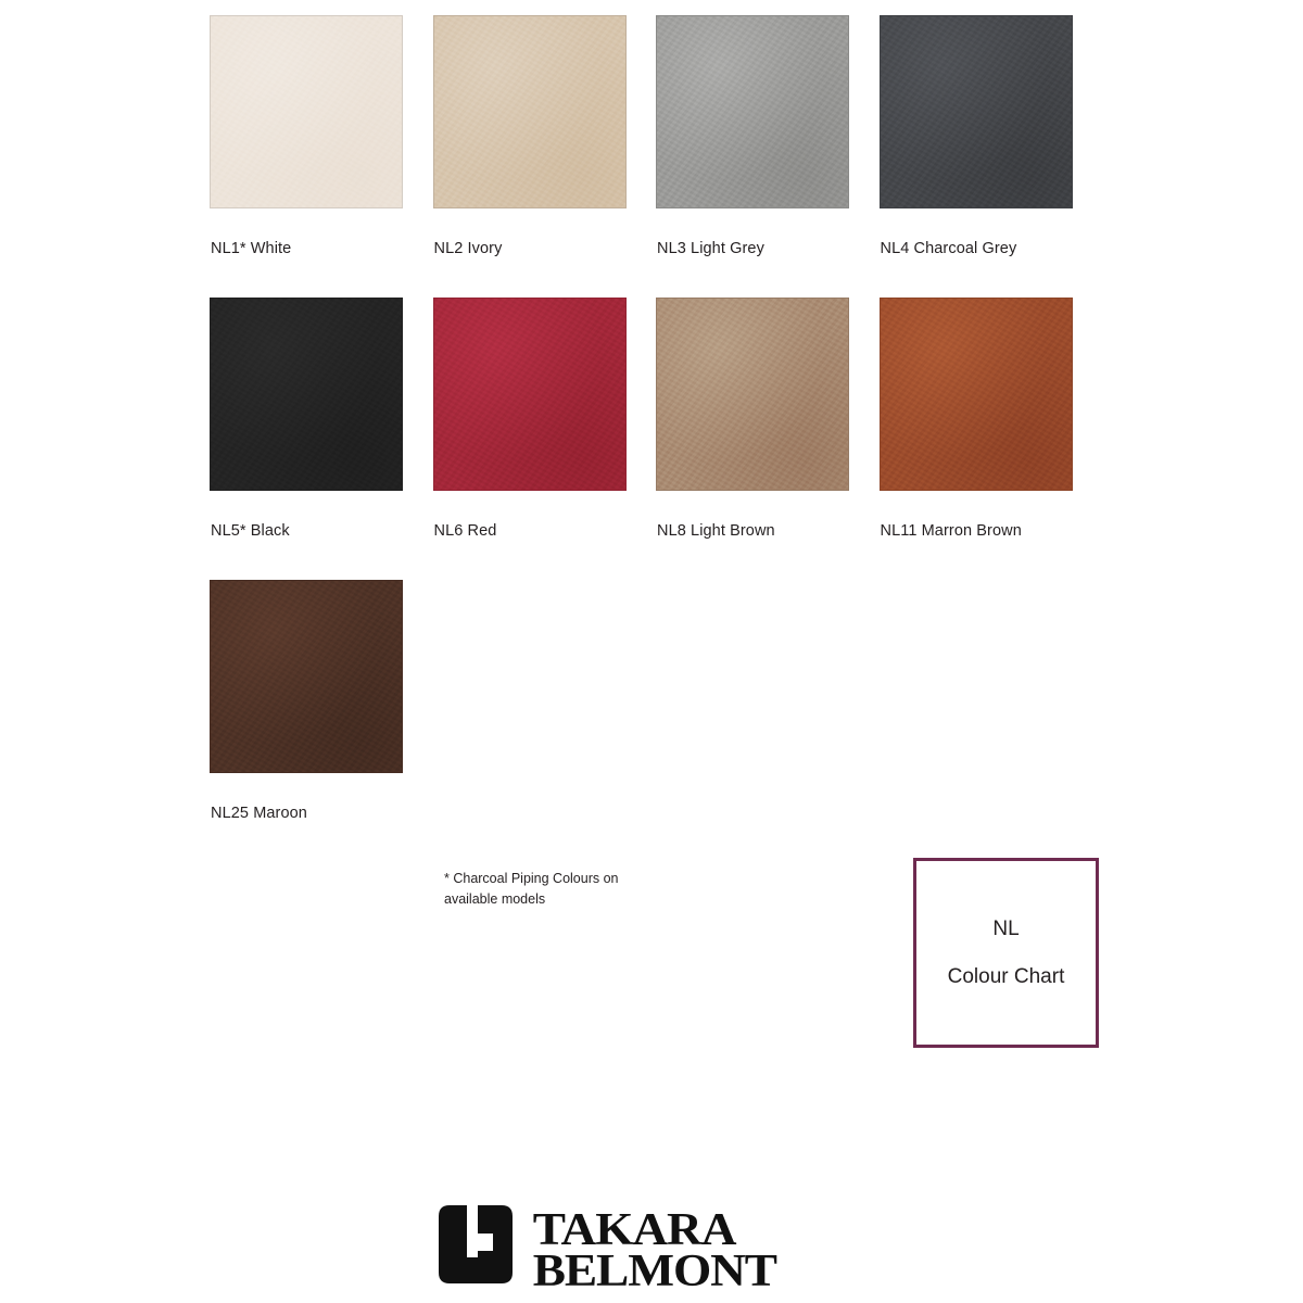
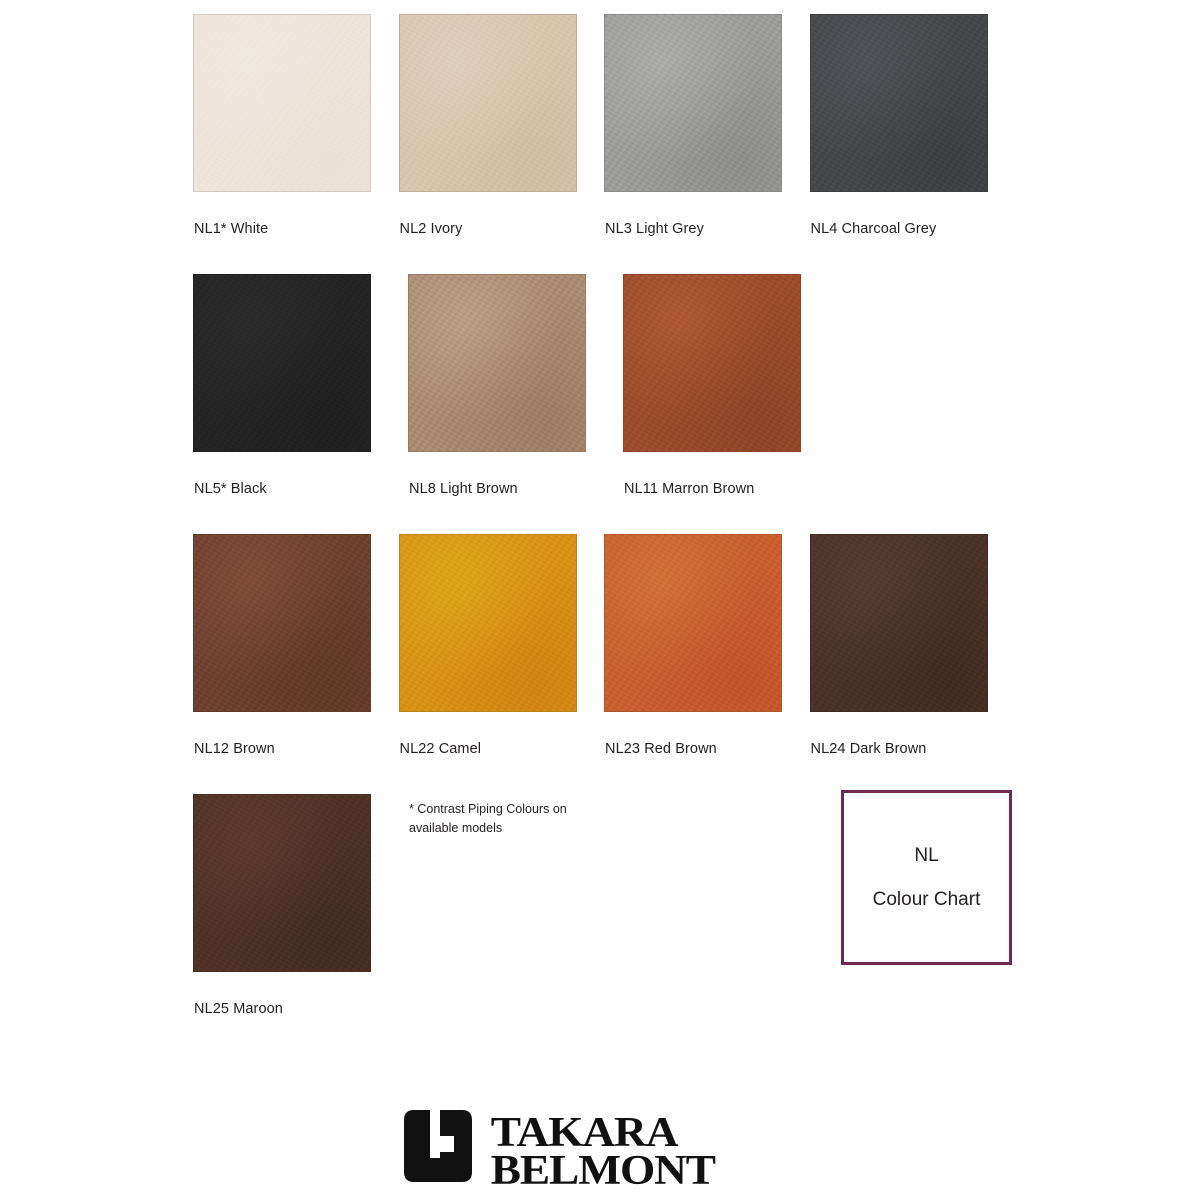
  NL1* White
  NL2 Ivory
  NL3 Light Grey
  NL4 Charcoal Grey
  NL5* Black
- NL6 Red
  NL8 Light Brown
  NL11 Marron Brown
+ NL12 Brown
+ NL22 Camel
+ NL23 Red Brown
+ NL24 Dark Brown
  NL25 Maroon
- * Charcoal Piping Colours on available models
+ * Contrast Piping Colours on available models
  NL
  Colour Chart
  TAKARA
  BELMONT
